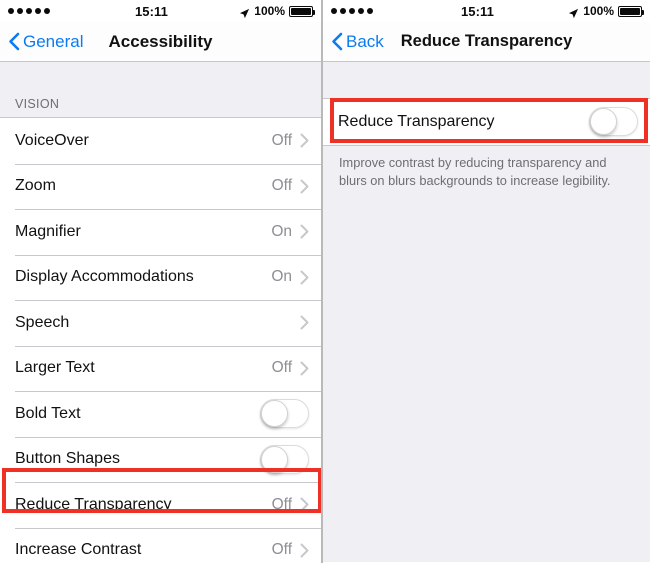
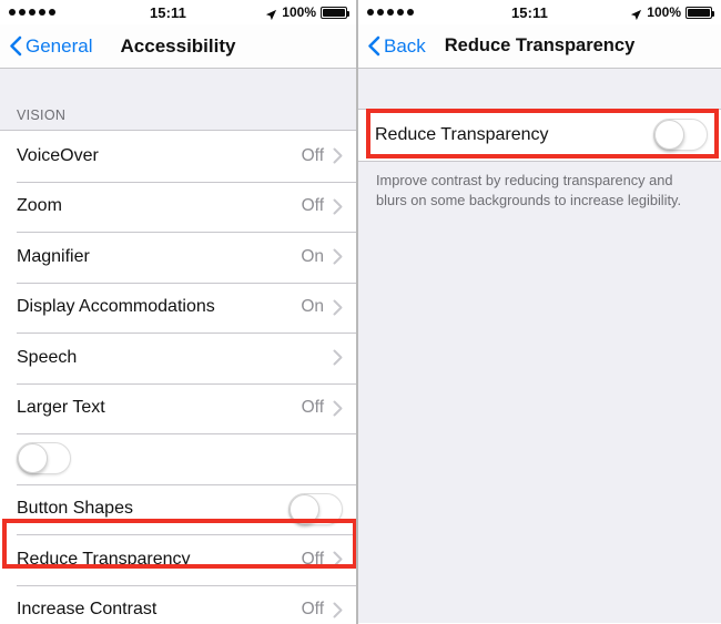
  15:11
  100%
  General
  Accessibility
  VISION
  VoiceOver
  Off
  Zoom
  Off
  Magnifier
  On
  Display Accommodations
  On
  Speech
  Larger Text
  Off
- Bold Text
  Button Shapes
  Reduce Transparency
  Off
  Increase Contrast
  Off
  15:11
  100%
  Back
  Reduce Transparency
  Reduce Transparency
- Improve contrast by reducing transparency and blurs on blurs backgrounds to increase legibility.
+ Improve contrast by reducing transparency and blurs on some backgrounds to increase legibility.
